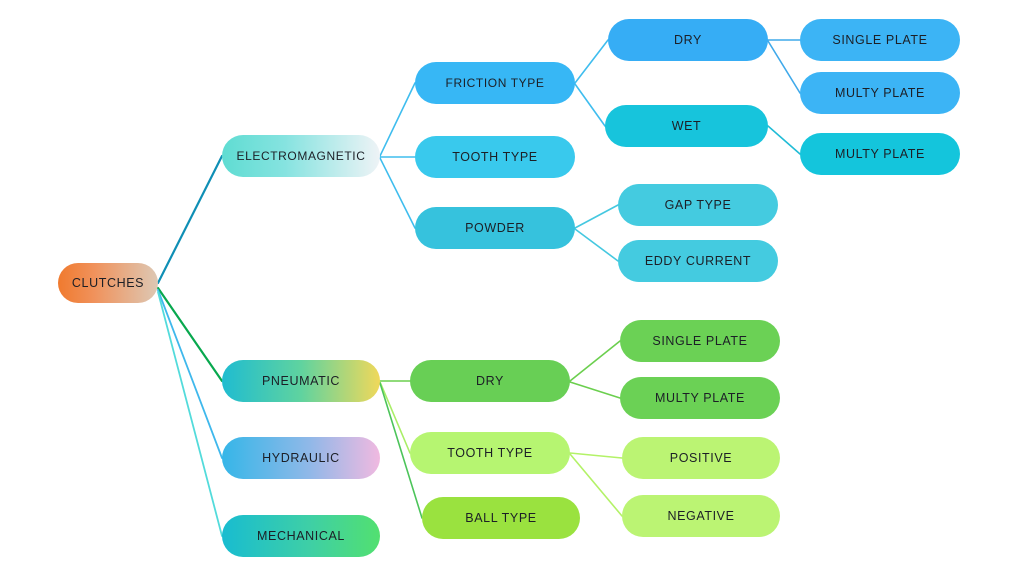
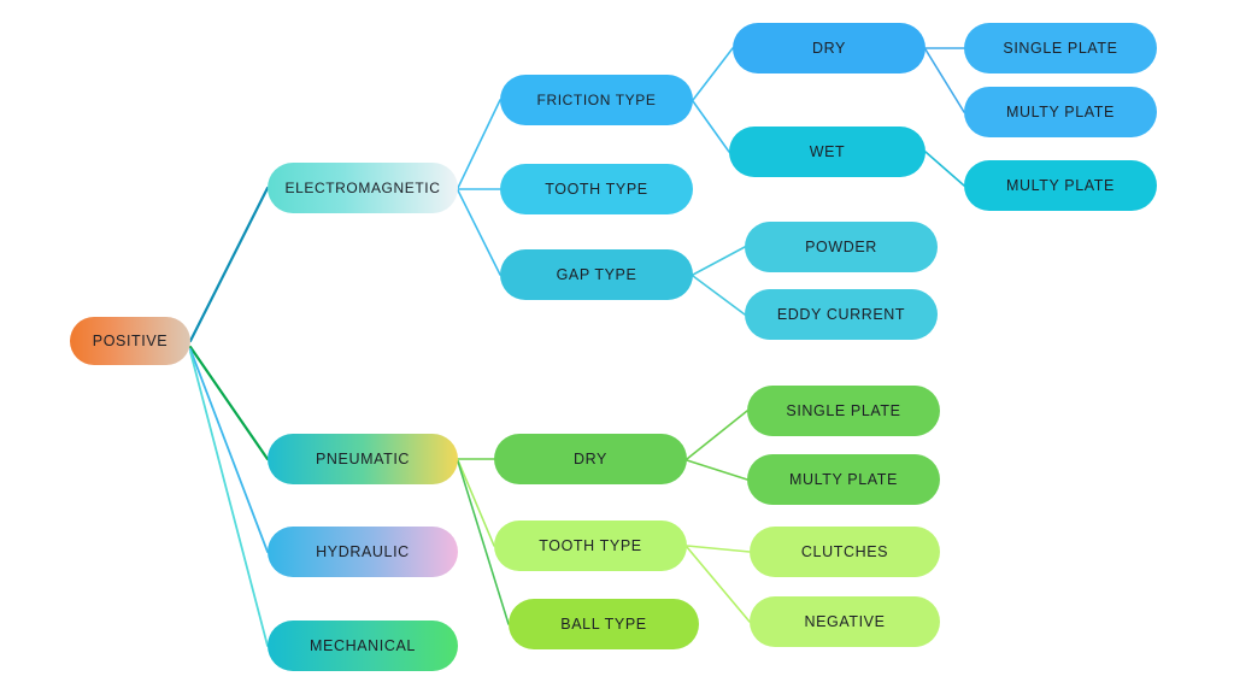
- CLUTCHES
+ POSITIVE
  ELECTROMAGNETIC
  PNEUMATIC
  HYDRAULIC
  MECHANICAL
  FRICTION TYPE
  TOOTH TYPE
- POWDER
+ GAP TYPE
  DRY
  WET
- GAP TYPE
+ POWDER
  EDDY CURRENT
  SINGLE PLATE
  MULTY PLATE
  MULTY PLATE
  DRY
  TOOTH TYPE
  BALL TYPE
  SINGLE PLATE
  MULTY PLATE
- POSITIVE
+ CLUTCHES
  NEGATIVE
